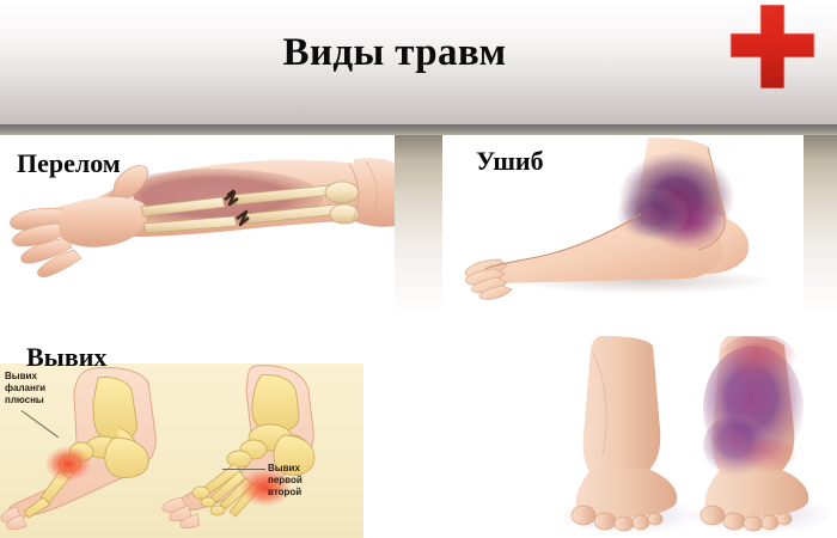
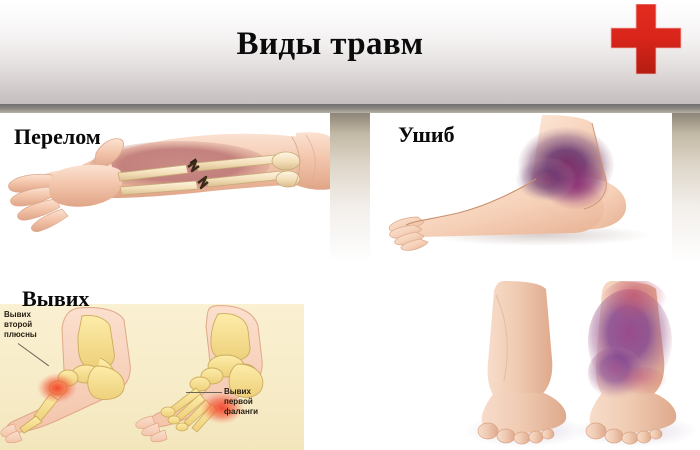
  Виды травм
  Перелом
  Ушиб
  Вывих
- фаланги
+ второй
  плюсны
  Вывих
  первой
- второй
+ фаланги
  Вывих
